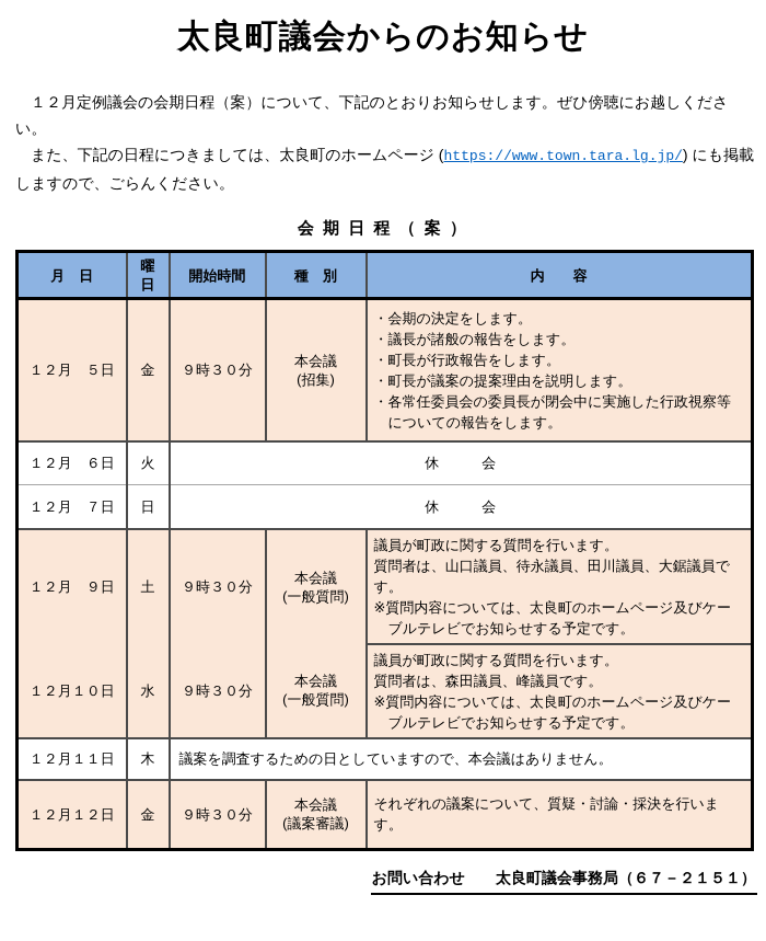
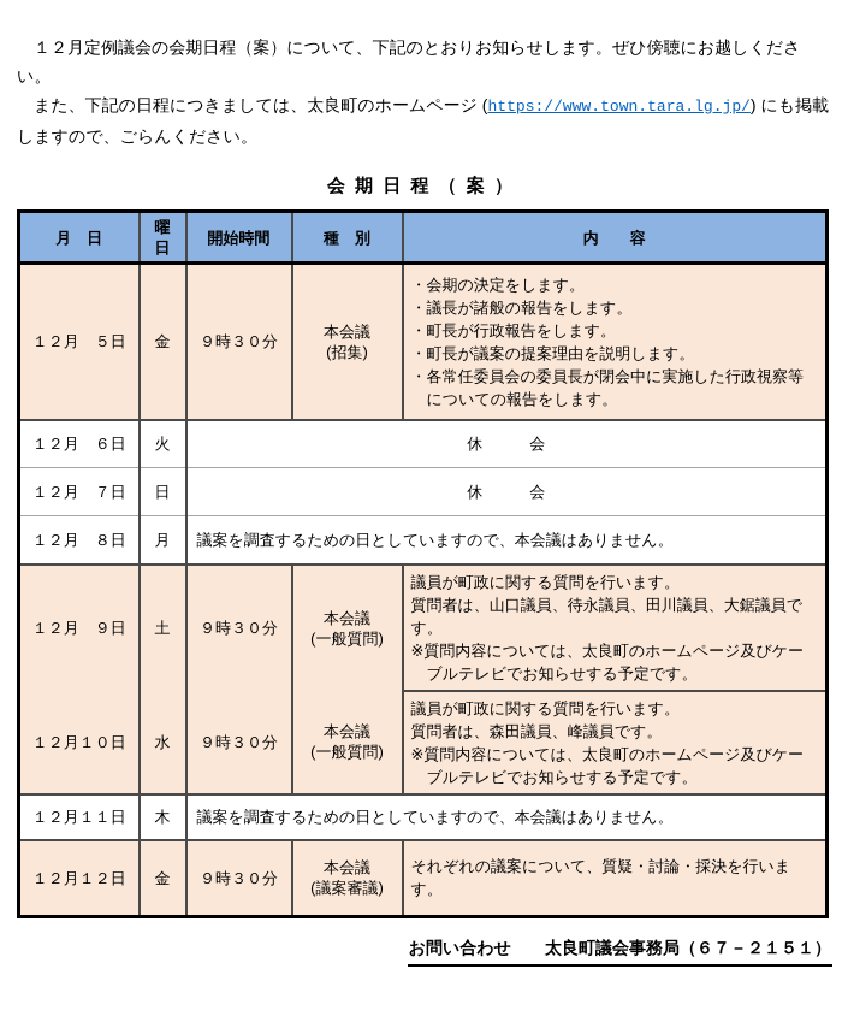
- 太良町議会からのお知らせ
  １２月定例議会の会期日程（案）について、下記のとおりお知らせします。ぜひ傍聴にお越しください。
  また、下記の日程につきましては、太良町のホームページ (https://www.town.tara.lg.jp/) にも掲載しますので、ごらんください。
  会 期 日 程 （ 案 ）
  月 日	曜 日	開始時間	種 別	内 容
  １２月 ５日	金	９時３０分	本会議 (招集)	・会期の決定をします。 ・議長が諸般の報告をします。 ・町長が行政報告をします。 ・町長が議案の提案理由を説明します。 ・各常任委員会の委員長が閉会中に実施した行政視察等 についての報告をします。
  １２月 ６日	火	休 会
  １２月 ７日	日	休 会
+ １２月 ８日	月	議案を調査するための日としていますので、本会議はありません。
  １２月 ９日	土	９時３０分	本会議 (一般質問)	議員が町政に関する質問を行います。 質問者は、山口議員、待永議員、田川議員、大鋸議員です。 ※質問内容については、太良町のホームページ及びケー ブルテレビでお知らせする予定です。
  １２月１０日	水	９時３０分	本会議 (一般質問)	議員が町政に関する質問を行います。 質問者は、森田議員、峰議員です。 ※質問内容については、太良町のホームページ及びケー ブルテレビでお知らせする予定です。
  １２月１１日	木	議案を調査するための日としていますので、本会議はありません。
  １２月１２日	金	９時３０分	本会議 (議案審議)	それぞれの議案について、質疑・討論・採決を行います。
  お問い合わせ 太良町議会事務局（６７－２１５１）
